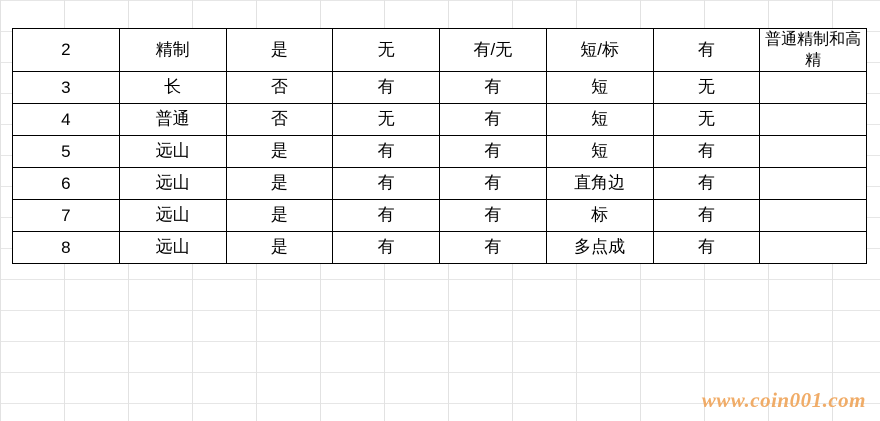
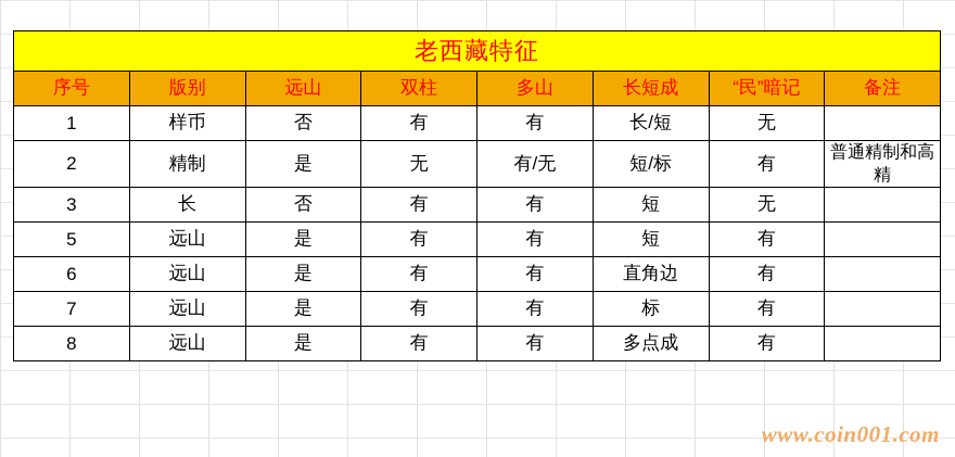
+ 老西藏特征
+ 序号	版别	远山	双柱	多山	长短成	“民”暗记	备注
+ 1	样币	否	有	有	长/短	无
  2	精制	是	无	有/无	短/标	有	普通精制和高精
  3	长	否	有	有	短	无
- 4	普通	否	无	有	短	无
  5	远山	是	有	有	短	有
  6	远山	是	有	有	直角边	有
  7	远山	是	有	有	标	有
  8	远山	是	有	有	多点成	有
  www.coin001.com
